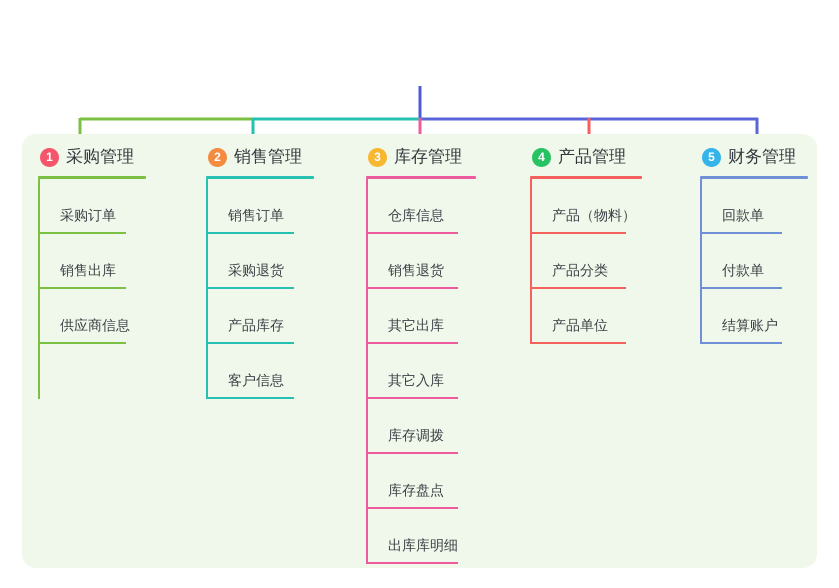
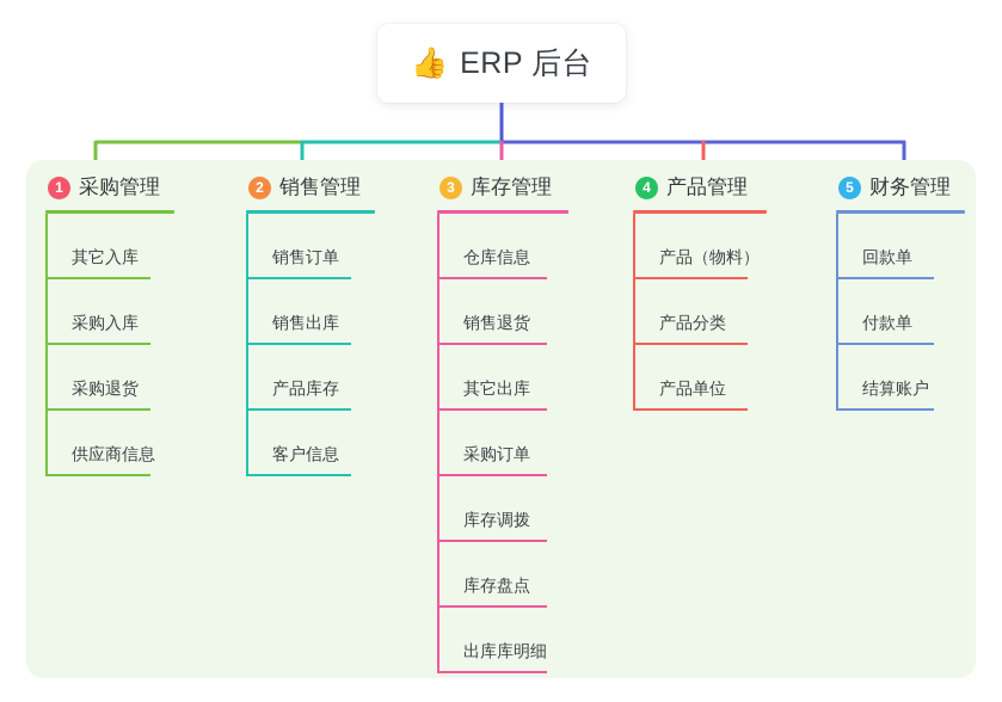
+ 👍
+ ERP 后台
  1
  采购管理
- 采购订单
+ 其它入库
+ 采购入库
- 销售出库
+ 采购退货
  供应商信息
  2
  销售管理
  销售订单
- 采购退货
+ 销售出库
  产品库存
  客户信息
  3
  库存管理
  仓库信息
  销售退货
  其它出库
- 其它入库
+ 采购订单
  库存调拨
  库存盘点
  出库库明细
  4
  产品管理
  产品（物料）
  产品分类
  产品单位
  5
  财务管理
  回款单
  付款单
  结算账户
